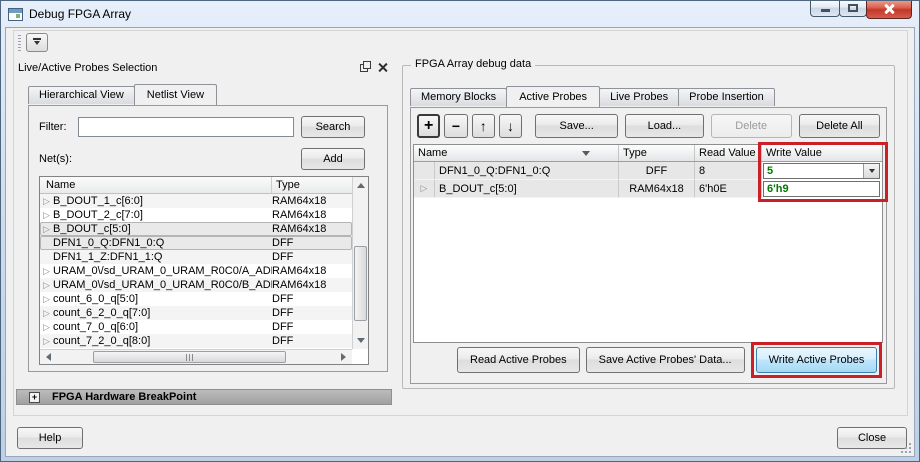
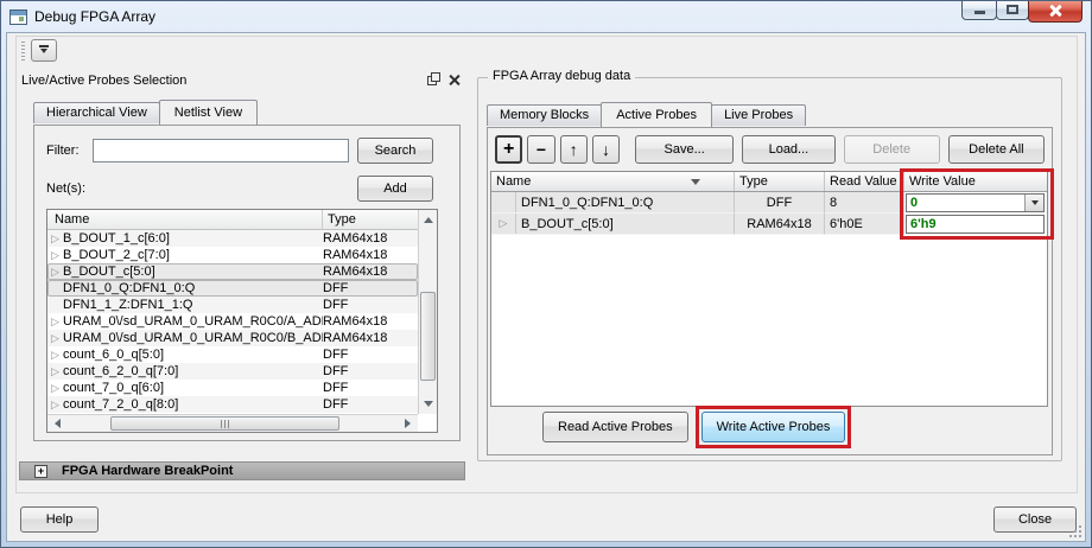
  Debug FPGA Array
  Live/Active Probes Selection
  Hierarchical View
  Netlist View
  Filter:
  Search
  Net(s):
  Add
  Name
  Type
  ▷
  B_DOUT_1_c[6:0]
  RAM64x18
  ▷
  B_DOUT_2_c[7:0]
  RAM64x18
  ▷
  B_DOUT_c[5:0]
  RAM64x18
  DFN1_0_Q:DFN1_0:Q
  DFF
  DFN1_1_Z:DFN1_1:Q
  DFF
  ▷
  URAM_0\/sd_URAM_0_URAM_R0C0/A_AD
  RAM64x18
  ▷
  URAM_0\/sd_URAM_0_URAM_R0C0/B_AD
  RAM64x18
  ▷
  count_6_0_q[5:0]
  DFF
  ▷
  count_6_2_0_q[7:0]
  DFF
  ▷
  count_7_0_q[6:0]
  DFF
  ▷
  count_7_2_0_q[8:0]
  DFF
  +
  FPGA Hardware BreakPoint
  FPGA Array debug data
  Memory Blocks
  Active Probes
  Live Probes
- Probe Insertion
  +
  −
  ↑
  ↓
  Save...
  Load...
  Delete
  Delete All
  Name
  Type
  Read Value
  Write Value
  DFN1_0_Q:DFN1_0:Q
  DFF
  8
- 5
+ 0
  ▷
  B_DOUT_c[5:0]
  RAM64x18
  6'h0E
  6'h9
  Read Active Probes
- Save Active Probes' Data...
  Write Active Probes
  Help
  Close
